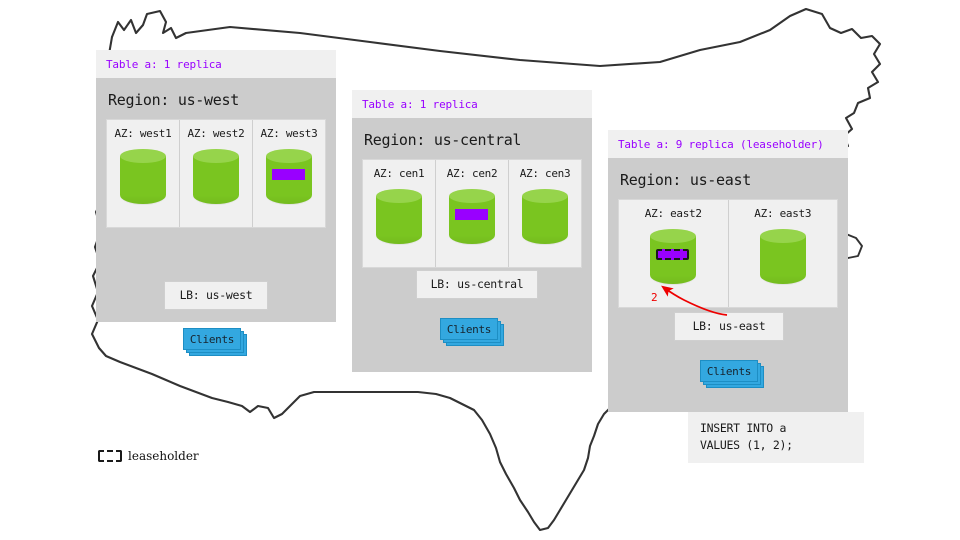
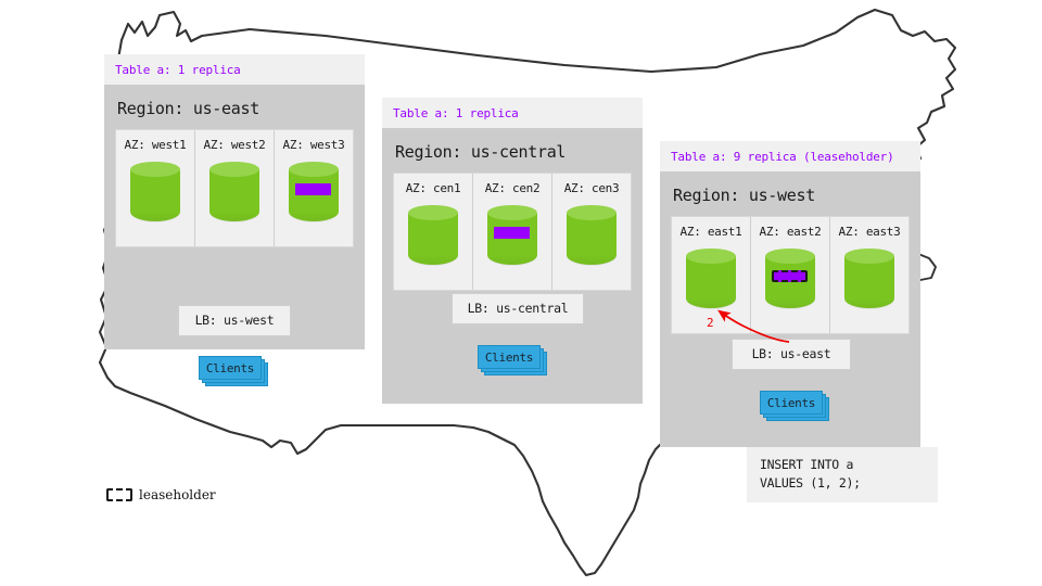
  Table a: 1 replica
- Region: us-west
+ Region: us-east
  AZ: west1
  AZ: west2
  AZ: west3
  LB: us-west
  Clients
  Table a: 1 replica
  Region: us-central
  AZ: cen1
  AZ: cen2
  AZ: cen3
  LB: us-central
  Clients
  Table a: 9 replica (leaseholder)
- Region: us-east
+ Region: us-west
+ AZ: east1
  AZ: east2
  AZ: east3
  LB: us-east
  Clients
  INSERT INTO a
  VALUES (1, 2);
  2
  leaseholder
